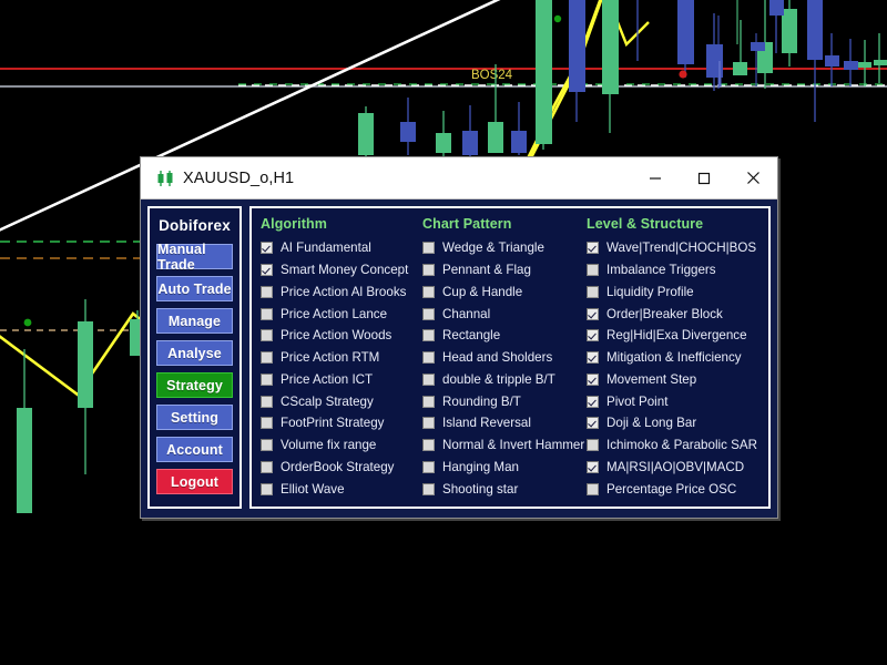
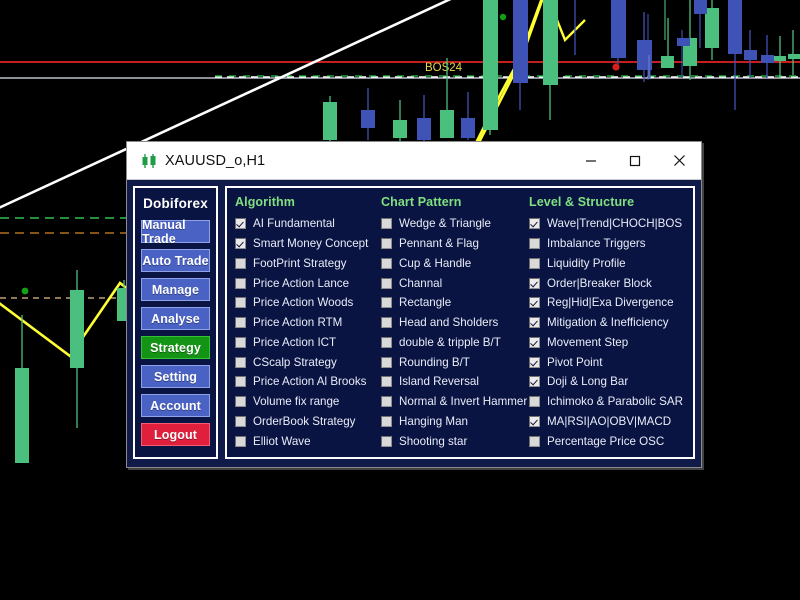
  BOS24
  XAUUSD_o,H1
  Dobiforex
  Manual Trade
  Auto Trade
  Manage
  Analyse
  Strategy
  Setting
  Account
  Logout
  Algorithm
  AI Fundamental
  Smart Money Concept
- Price Action Al Brooks
+ FootPrint Strategy
  Price Action Lance
  Price Action Woods
  Price Action RTM
  Price Action ICT
  CScalp Strategy
- FootPrint Strategy
+ Price Action Al Brooks
  Volume fix range
  OrderBook Strategy
  Elliot Wave
  Chart Pattern
  Wedge & Triangle
  Pennant & Flag
  Cup & Handle
  Channal
  Rectangle
  Head and Sholders
  double & tripple B/T
  Rounding B/T
  Island Reversal
  Normal & Invert Hammer
  Hanging Man
  Shooting star
  Level & Structure
  Wave|Trend|CHOCH|BOS
  Imbalance Triggers
  Liquidity Profile
  Order|Breaker Block
  Reg|Hid|Exa Divergence
  Mitigation & Inefficiency
  Movement Step
  Pivot Point
  Doji & Long Bar
  Ichimoko & Parabolic SAR
  MA|RSI|AO|OBV|MACD
  Percentage Price OSC
